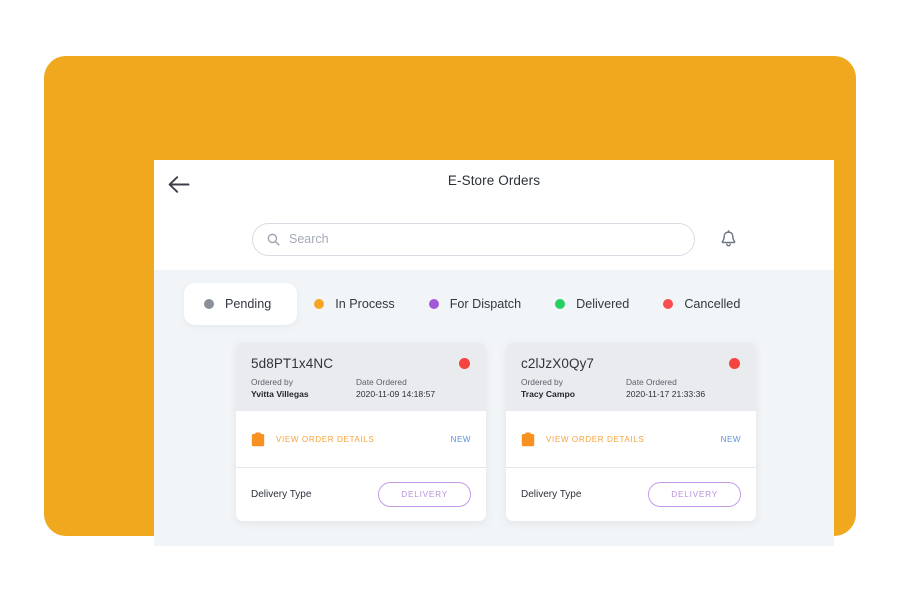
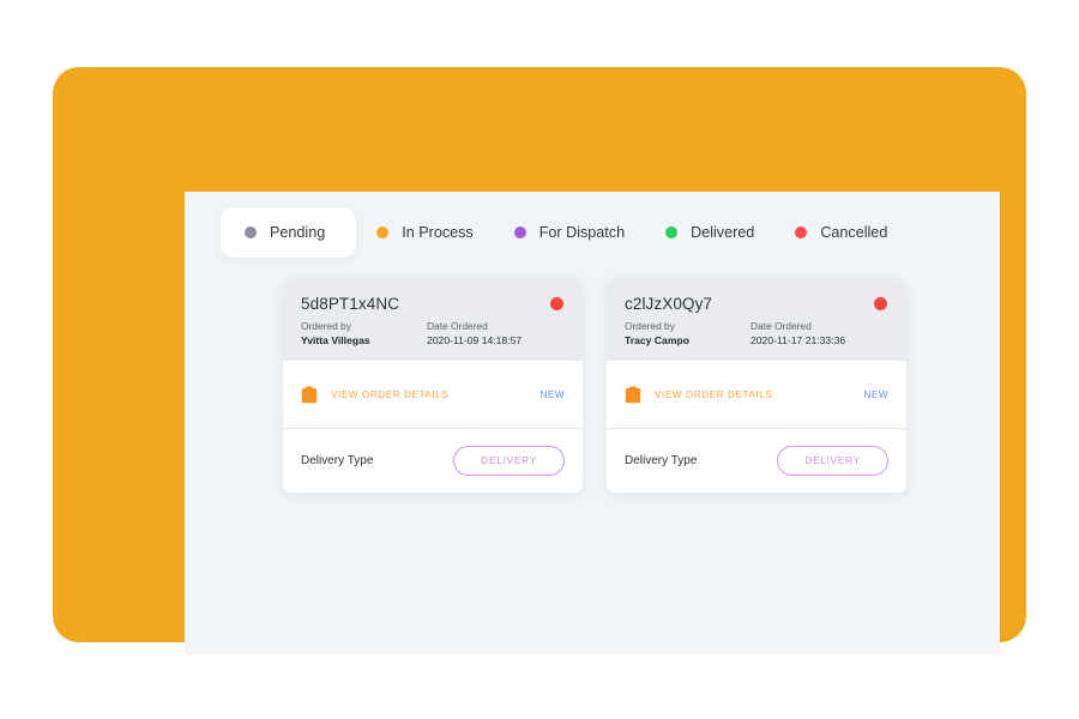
- E-Store Orders
- Search
  Pending
  In Process
  For Dispatch
  Delivered
  Cancelled
  5d8PT1x4NC
  Ordered by
  Yvitta Villegas
  Date Ordered
  2020-11-09 14:18:57
  VIEW ORDER DETAILS
  NEW
  Delivery Type
  DELIVERY
  c2lJzX0Qy7
  Ordered by
  Tracy Campo
  Date Ordered
  2020-11-17 21:33:36
  VIEW ORDER DETAILS
  NEW
  Delivery Type
  DELIVERY
